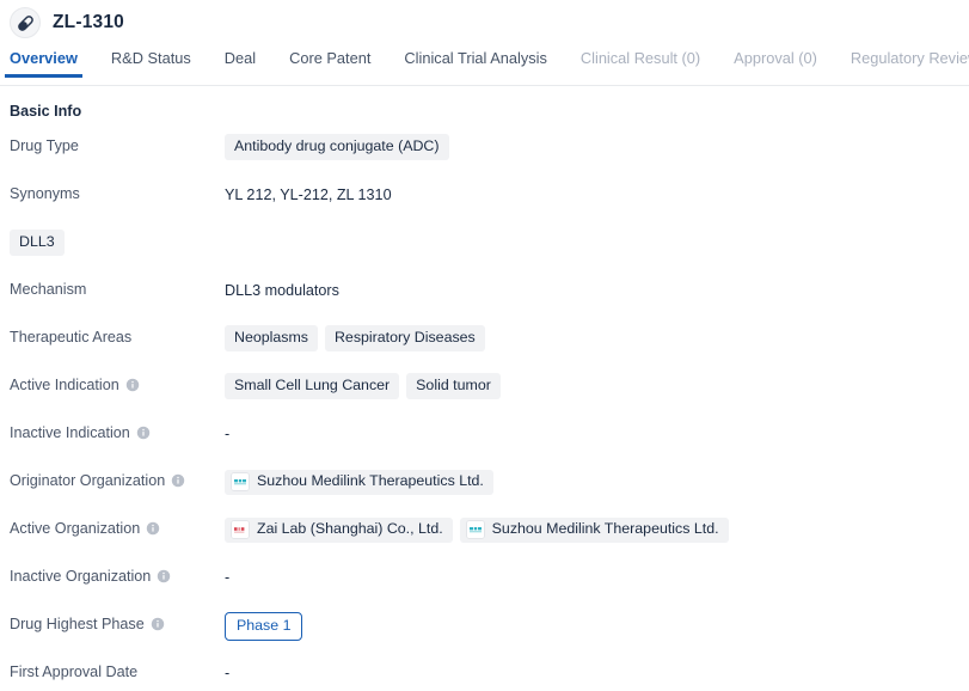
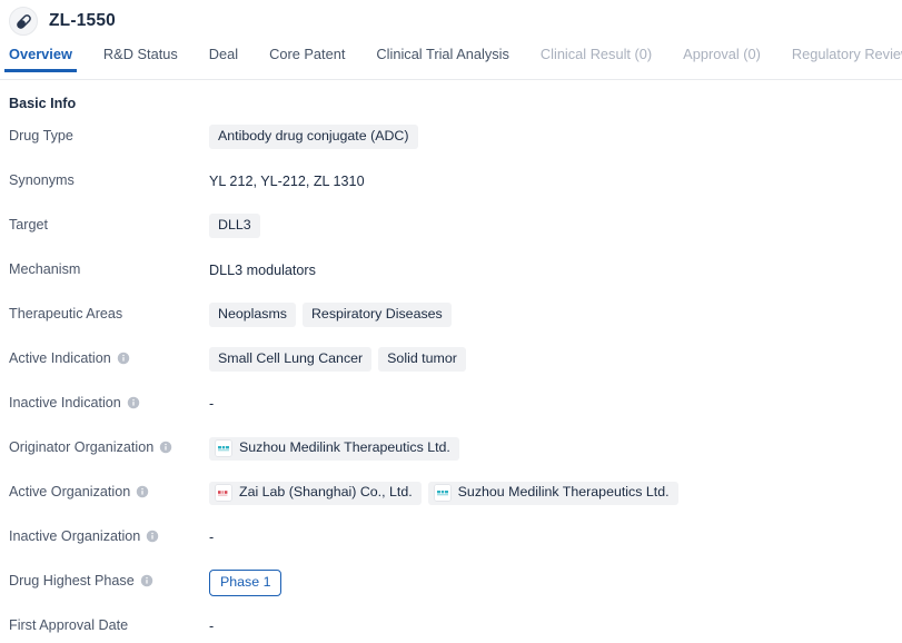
- ZL-1310
+ ZL-1550
  Overview
  R&D Status
  Deal
  Core Patent
  Clinical Trial Analysis
  Clinical Result (0)
  Approval (0)
  Regulatory Revie
  Basic Info
  Drug Type
  Antibody drug conjugate (ADC)
  Synonyms
  YL 212, YL-212, ZL 1310
+ Target
  DLL3
  Mechanism
  DLL3 modulators
  Therapeutic Areas
  Neoplasms
  Respiratory Diseases
  Active Indication
  Small Cell Lung Cancer
  Solid tumor
  Inactive Indication
  -
  Originator Organization
  Suzhou Medilink Therapeutics Ltd.
  Active Organization
  Zai Lab (Shanghai) Co., Ltd.
  Suzhou Medilink Therapeutics Ltd.
  Inactive Organization
  -
  Drug Highest Phase
  Phase 1
  First Approval Date
  -
